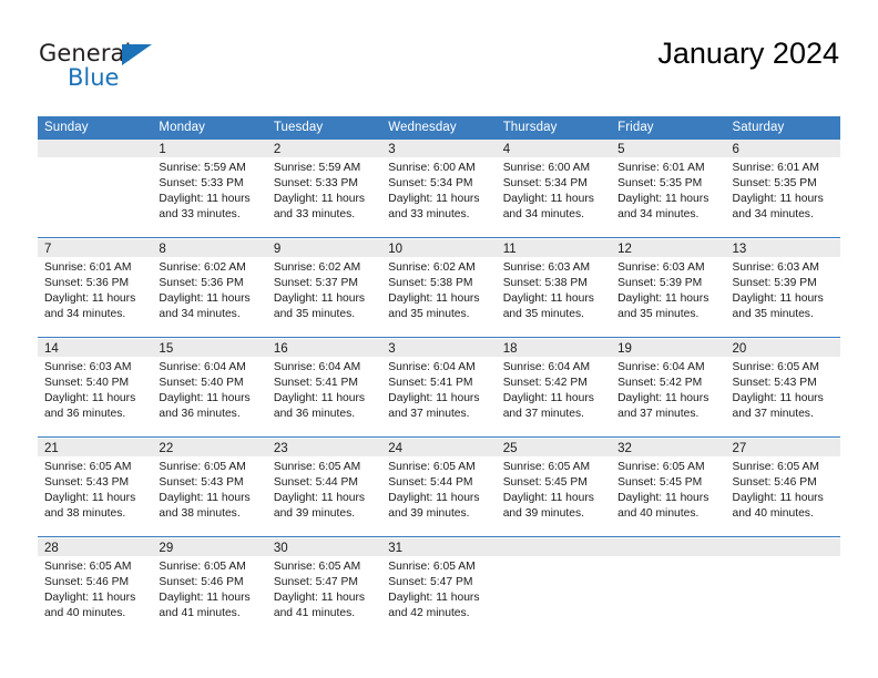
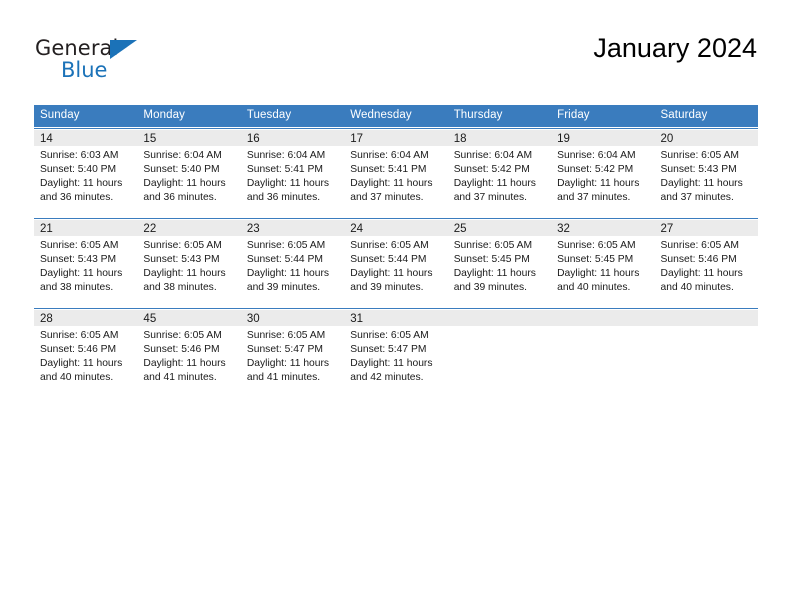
  General
  Blue
  January 2024
  Sunday	Monday	Tuesday	Wednesday	Thursday	Friday	Saturday
- 	1Sunrise: 5:59 AMSunset: 5:33 PMDaylight: 11 hoursand 33 minutes.	2Sunrise: 5:59 AMSunset: 5:33 PMDaylight: 11 hoursand 33 minutes.	3Sunrise: 6:00 AMSunset: 5:34 PMDaylight: 11 hoursand 33 minutes.	4Sunrise: 6:00 AMSunset: 5:34 PMDaylight: 11 hoursand 34 minutes.	5Sunrise: 6:01 AMSunset: 5:35 PMDaylight: 11 hoursand 34 minutes.	6Sunrise: 6:01 AMSunset: 5:35 PMDaylight: 11 hoursand 34 minutes.
- 7Sunrise: 6:01 AMSunset: 5:36 PMDaylight: 11 hoursand 34 minutes.	8Sunrise: 6:02 AMSunset: 5:36 PMDaylight: 11 hoursand 34 minutes.	9Sunrise: 6:02 AMSunset: 5:37 PMDaylight: 11 hoursand 35 minutes.	10Sunrise: 6:02 AMSunset: 5:38 PMDaylight: 11 hoursand 35 minutes.	11Sunrise: 6:03 AMSunset: 5:38 PMDaylight: 11 hoursand 35 minutes.	12Sunrise: 6:03 AMSunset: 5:39 PMDaylight: 11 hoursand 35 minutes.	13Sunrise: 6:03 AMSunset: 5:39 PMDaylight: 11 hoursand 35 minutes.
- 14Sunrise: 6:03 AMSunset: 5:40 PMDaylight: 11 hoursand 36 minutes.	15Sunrise: 6:04 AMSunset: 5:40 PMDaylight: 11 hoursand 36 minutes.	16Sunrise: 6:04 AMSunset: 5:41 PMDaylight: 11 hoursand 36 minutes.	3Sunrise: 6:04 AMSunset: 5:41 PMDaylight: 11 hoursand 37 minutes.	18Sunrise: 6:04 AMSunset: 5:42 PMDaylight: 11 hoursand 37 minutes.	19Sunrise: 6:04 AMSunset: 5:42 PMDaylight: 11 hoursand 37 minutes.	20Sunrise: 6:05 AMSunset: 5:43 PMDaylight: 11 hoursand 37 minutes.
+ 14Sunrise: 6:03 AMSunset: 5:40 PMDaylight: 11 hoursand 36 minutes.	15Sunrise: 6:04 AMSunset: 5:40 PMDaylight: 11 hoursand 36 minutes.	16Sunrise: 6:04 AMSunset: 5:41 PMDaylight: 11 hoursand 36 minutes.	17Sunrise: 6:04 AMSunset: 5:41 PMDaylight: 11 hoursand 37 minutes.	18Sunrise: 6:04 AMSunset: 5:42 PMDaylight: 11 hoursand 37 minutes.	19Sunrise: 6:04 AMSunset: 5:42 PMDaylight: 11 hoursand 37 minutes.	20Sunrise: 6:05 AMSunset: 5:43 PMDaylight: 11 hoursand 37 minutes.
  21Sunrise: 6:05 AMSunset: 5:43 PMDaylight: 11 hoursand 38 minutes.	22Sunrise: 6:05 AMSunset: 5:43 PMDaylight: 11 hoursand 38 minutes.	23Sunrise: 6:05 AMSunset: 5:44 PMDaylight: 11 hoursand 39 minutes.	24Sunrise: 6:05 AMSunset: 5:44 PMDaylight: 11 hoursand 39 minutes.	25Sunrise: 6:05 AMSunset: 5:45 PMDaylight: 11 hoursand 39 minutes.	32Sunrise: 6:05 AMSunset: 5:45 PMDaylight: 11 hoursand 40 minutes.	27Sunrise: 6:05 AMSunset: 5:46 PMDaylight: 11 hoursand 40 minutes.
- 28Sunrise: 6:05 AMSunset: 5:46 PMDaylight: 11 hoursand 40 minutes.	29Sunrise: 6:05 AMSunset: 5:46 PMDaylight: 11 hoursand 41 minutes.	30Sunrise: 6:05 AMSunset: 5:47 PMDaylight: 11 hoursand 41 minutes.	31Sunrise: 6:05 AMSunset: 5:47 PMDaylight: 11 hoursand 42 minutes.
+ 28Sunrise: 6:05 AMSunset: 5:46 PMDaylight: 11 hoursand 40 minutes.	45Sunrise: 6:05 AMSunset: 5:46 PMDaylight: 11 hoursand 41 minutes.	30Sunrise: 6:05 AMSunset: 5:47 PMDaylight: 11 hoursand 41 minutes.	31Sunrise: 6:05 AMSunset: 5:47 PMDaylight: 11 hoursand 42 minutes.
